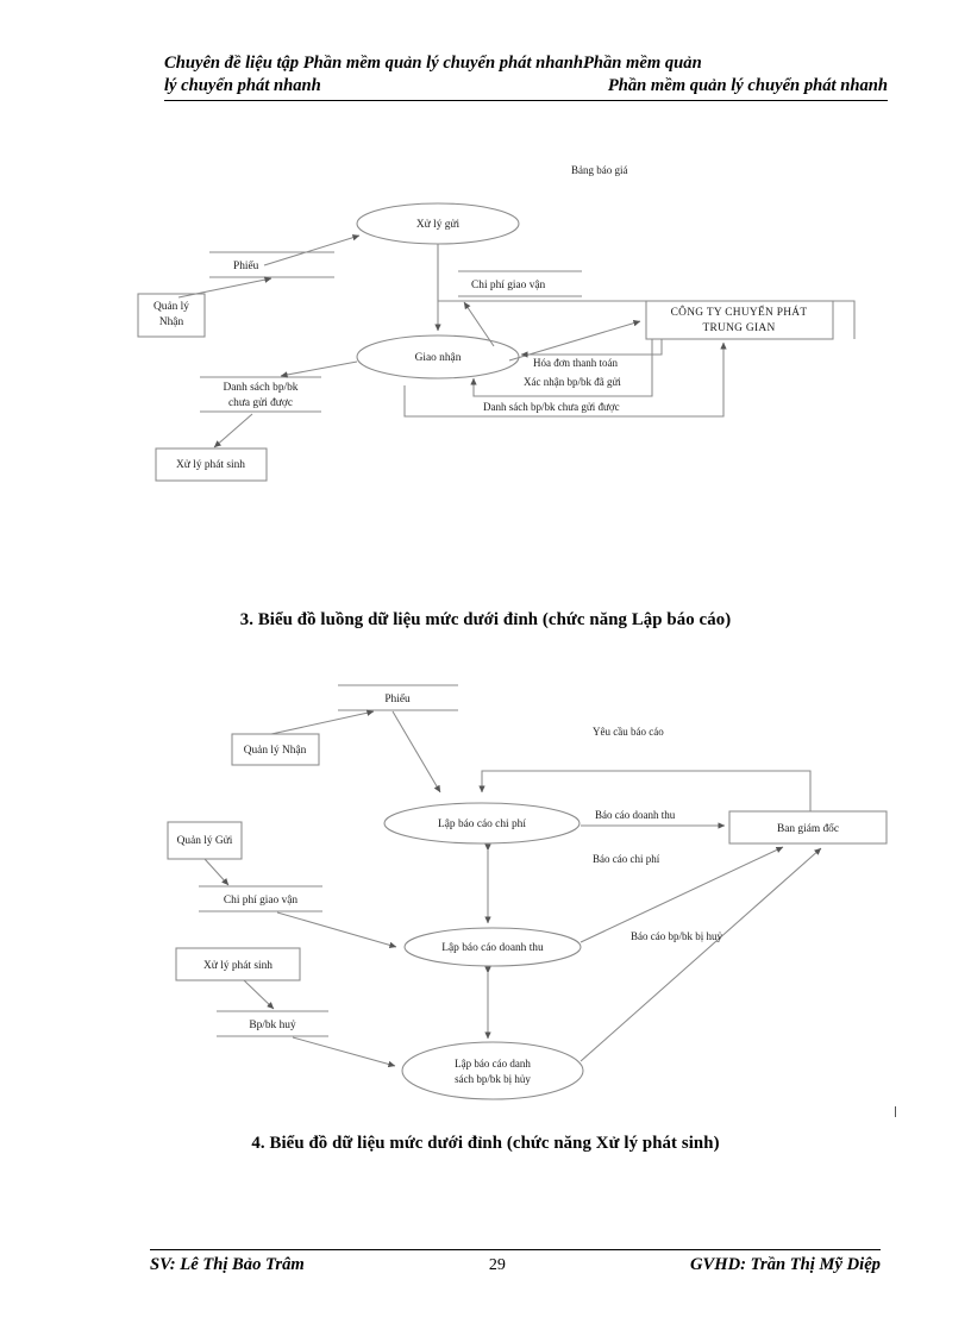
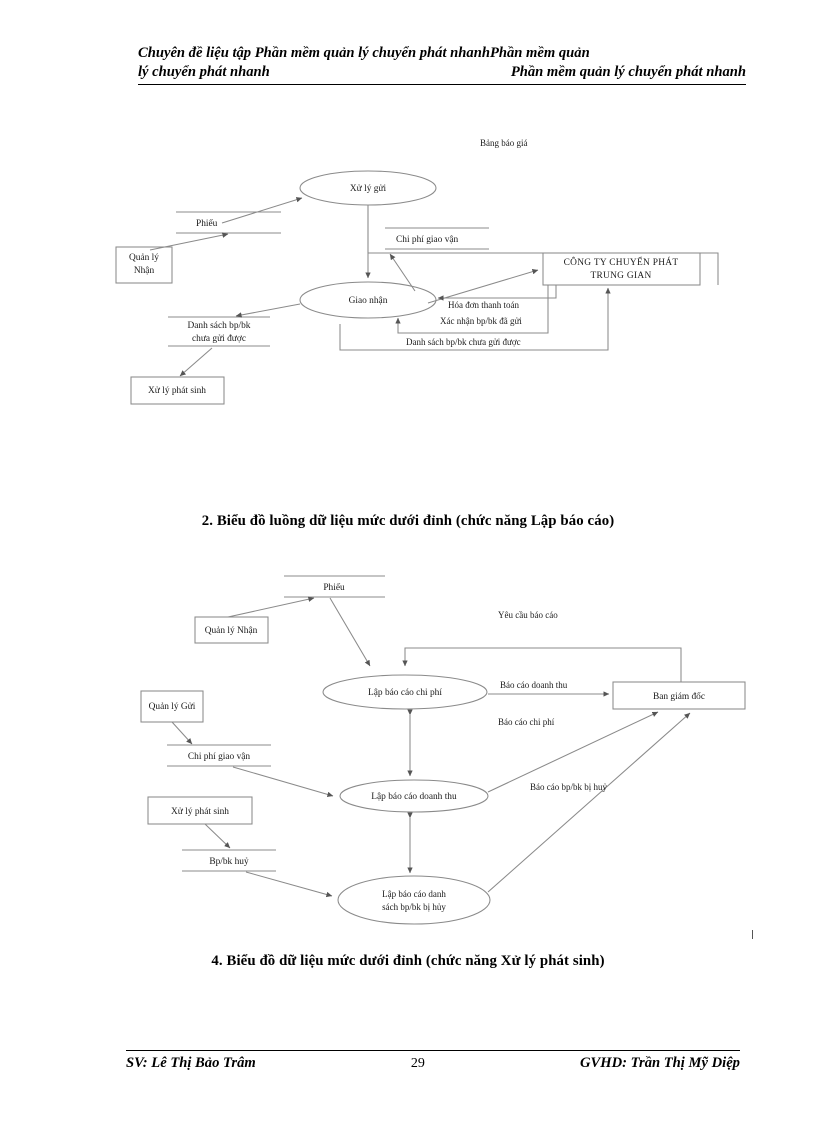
  Chuyên đề liệu tập Phần mềm quản lý chuyển phát nhanhPhần mềm quản
  lý chuyển phát nhanh
  Phần mềm quản lý chuyển phát nhanh
  Bảng báo giá
  Xử lý gửi
  Phiếu
  Quản lý
  Nhận
  Chi phí giao vận
  Giao nhận
  CÔNG TY CHUYỂN PHÁT
  TRUNG GIAN
  Hóa đơn thanh toán
  Xác nhận bp/bk đã gửi
  Danh sách bp/bk chưa gửi được
  Danh sách bp/bk
  chưa gửi được
  Xử lý phát sinh
- 3. Biểu đồ luồng dữ liệu mức dưới đỉnh (chức năng Lập báo cáo)
+ 2. Biểu đồ luồng dữ liệu mức dưới đỉnh (chức năng Lập báo cáo)
  Phiếu
  Quản lý Nhận
  Yêu cầu báo cáo
  Lập báo cáo chi phí
  Ban giám đốc
  Báo cáo doanh thu
  Quản lý Gửi
  Chi phí giao vận
  Lập báo cáo doanh thu
  Báo cáo chi phí
  Xử lý phát sinh
  Bp/bk huỷ
  Lập báo cáo danh
  sách bp/bk bị hủy
  Báo cáo bp/bk bị huỷ
  4. Biểu đồ dữ liệu mức dưới đỉnh (chức năng Xử lý phát sinh)
  SV: Lê Thị Bảo Trâm
  29
  GVHD: Trần Thị Mỹ Diệp
